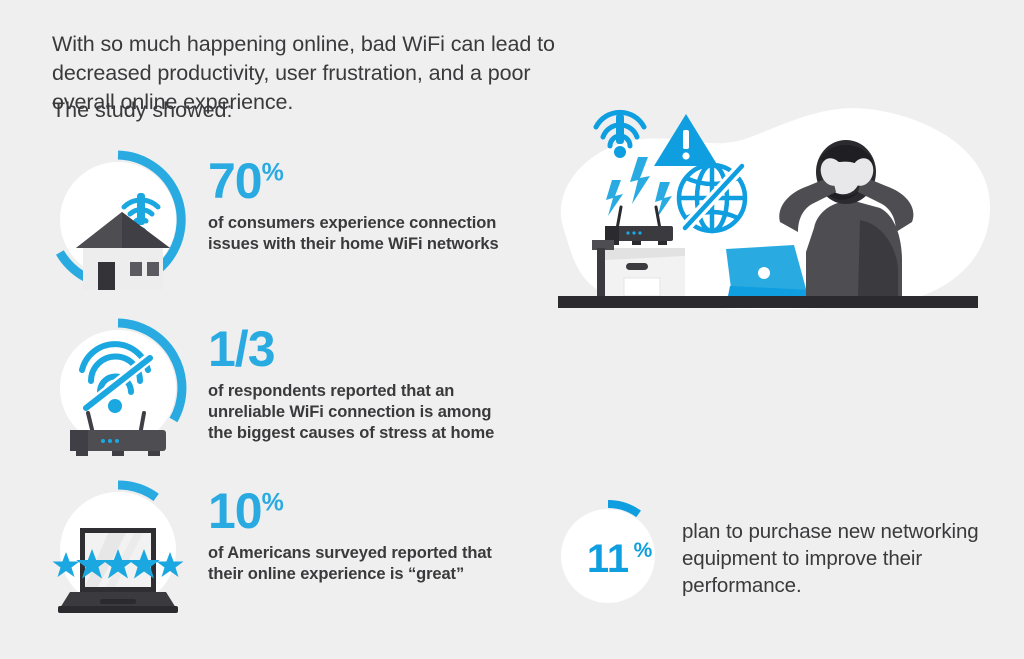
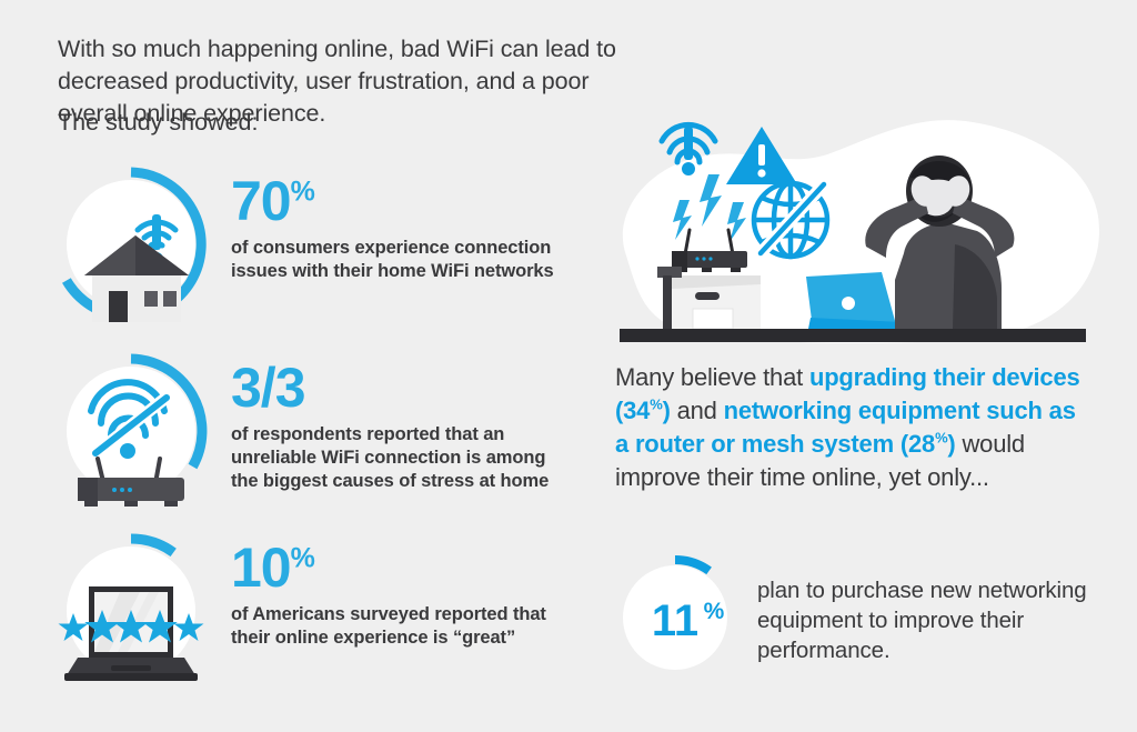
  With so much happening online, bad WiFi can lead to decreased productivity, user frustration, and a poor overall online experience.
  The study showed:
  70%
  of consumers experience connection issues with their home WiFi networks
- 1/3
+ 3/3
  of respondents reported that an unreliable WiFi connection is among the biggest causes of stress at home
  10%
  of Americans surveyed reported that their online experience is “great”
+ Many believe that upgrading their devices (34%) and networking equipment such as a router or mesh system (28%) would improve their time online, yet only...
  11
  %
  plan to purchase new networking equipment to improve their performance.
